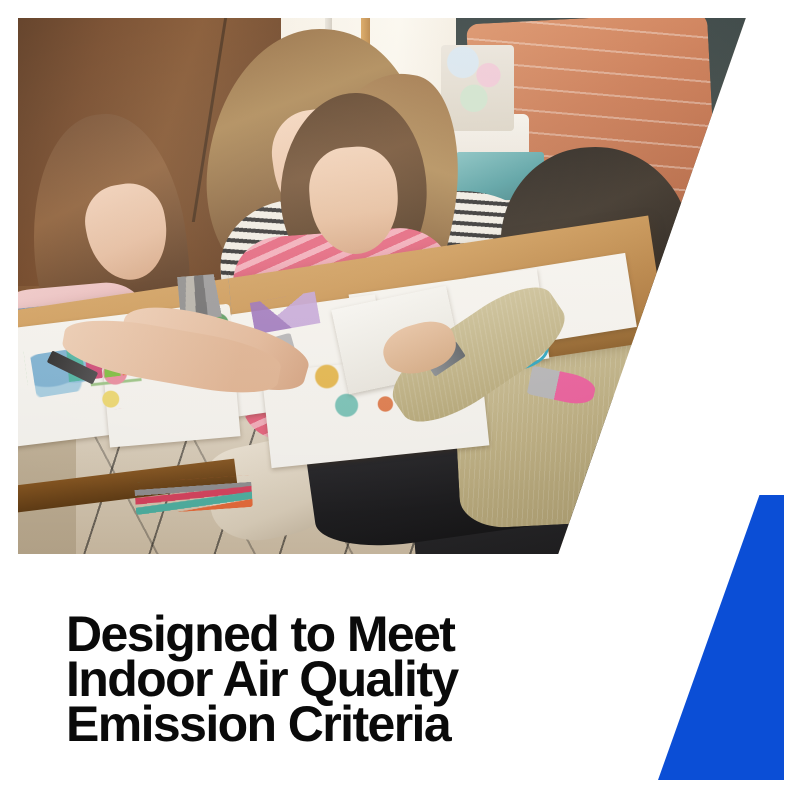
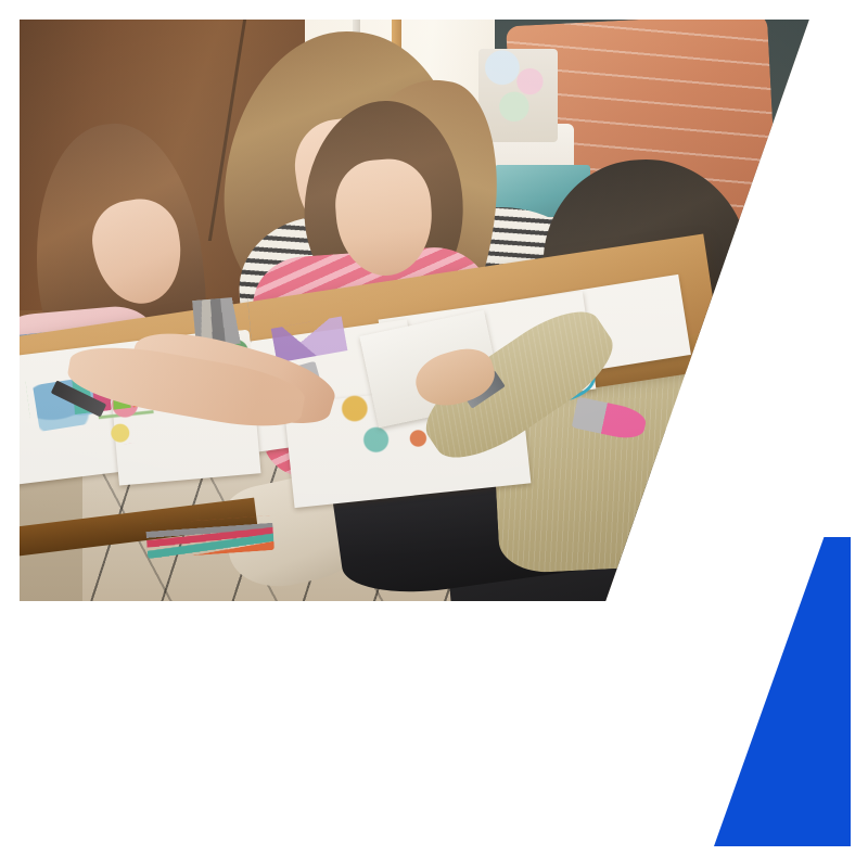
- Designed to Meet
- Indoor Air Quality
- Emission Criteria
